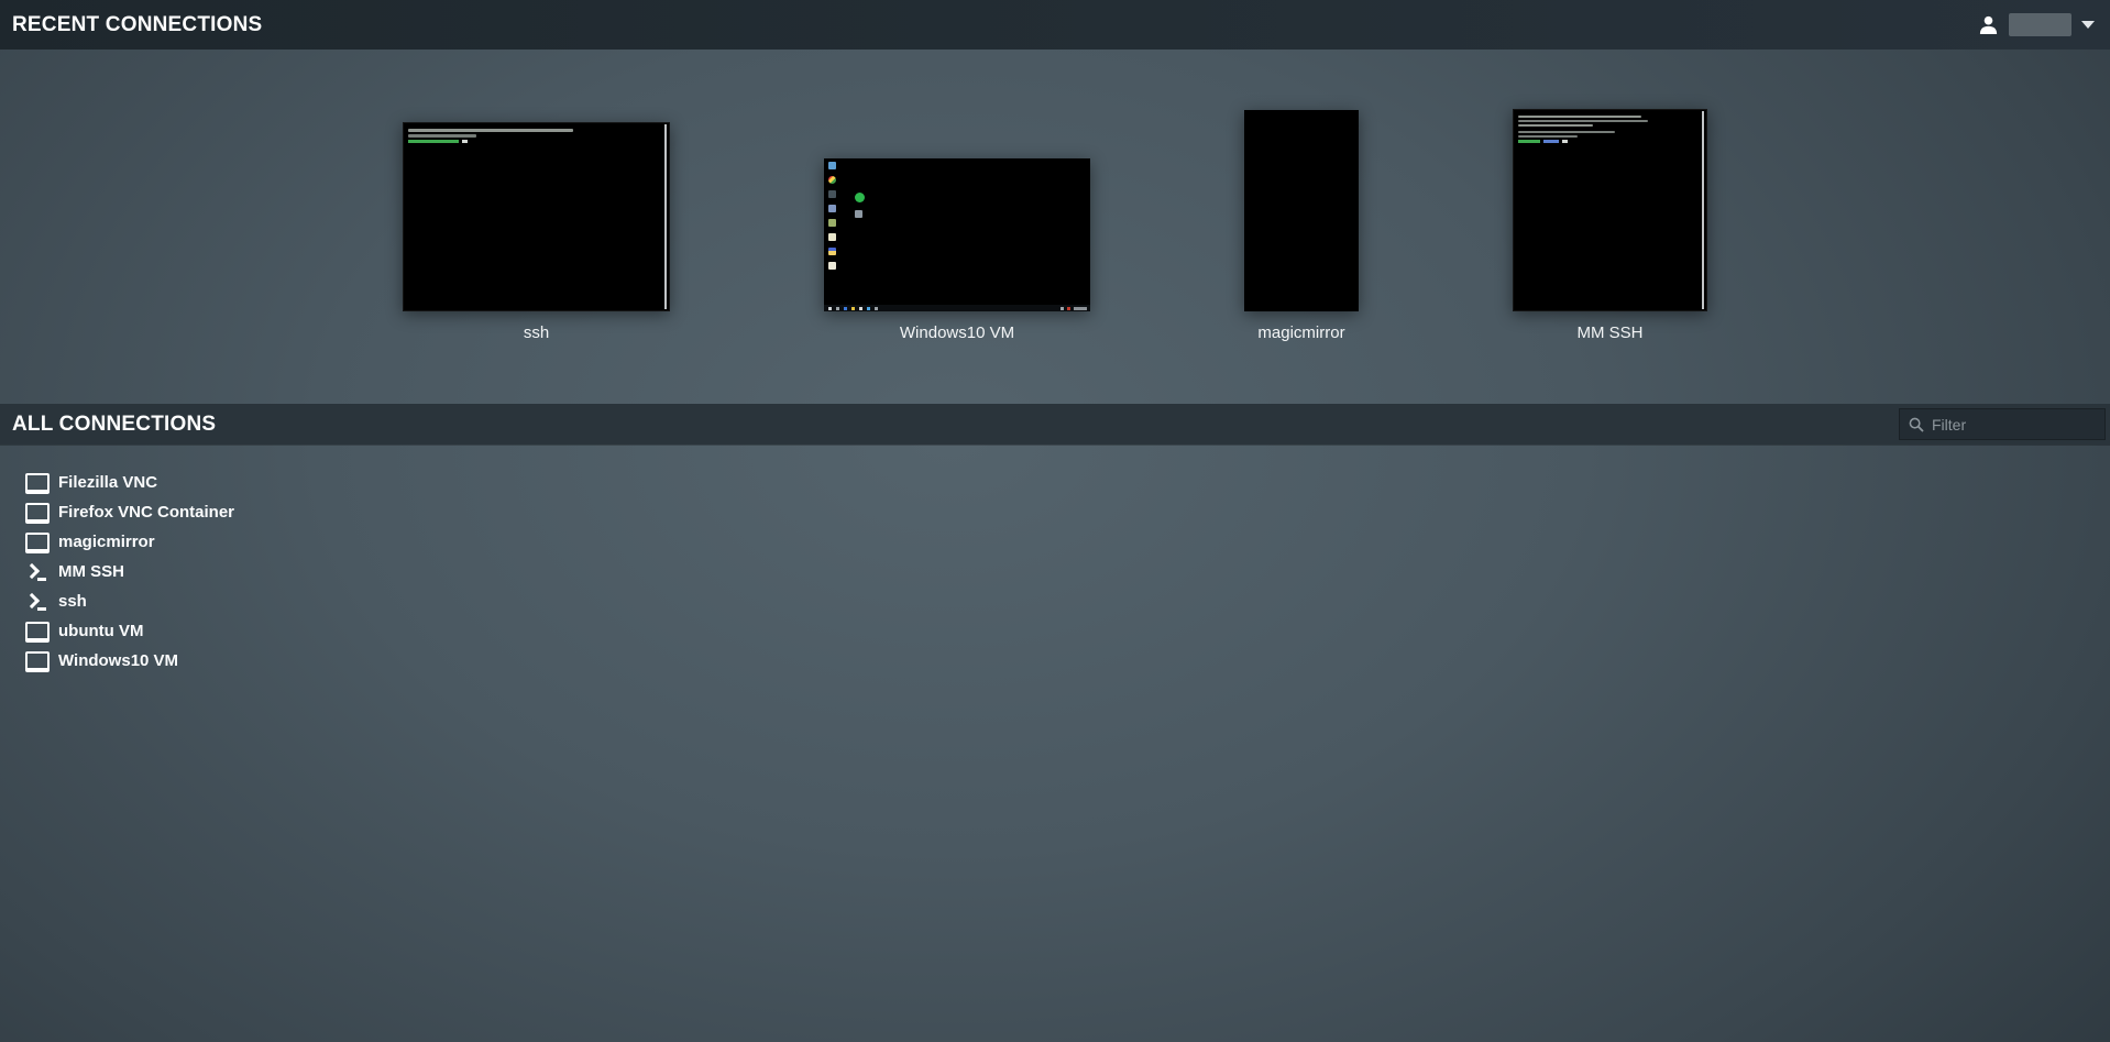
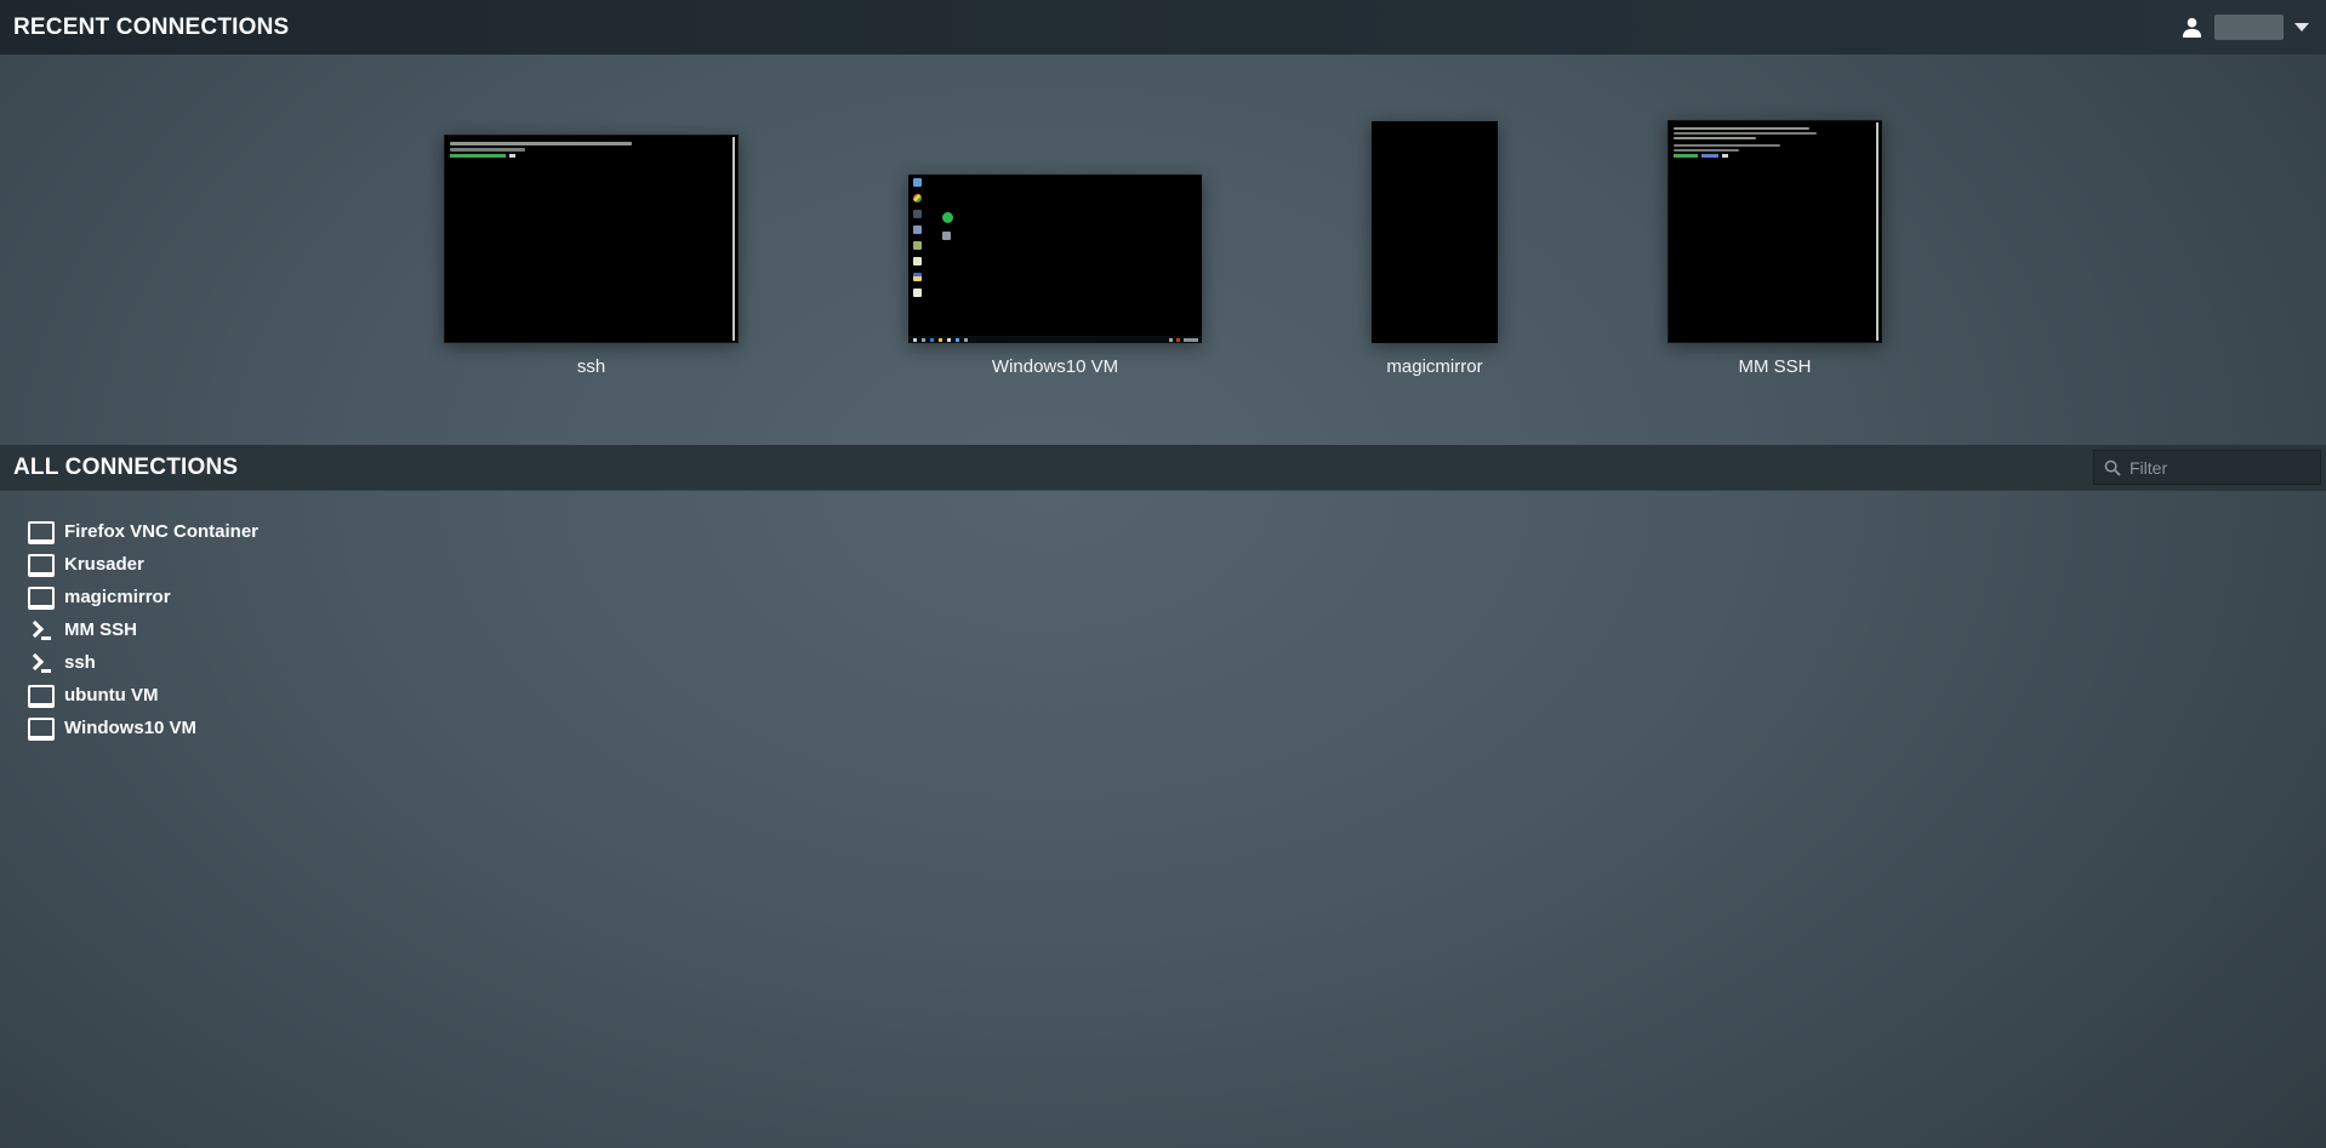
  RECENT CONNECTIONS
  ssh
  Windows10 VM
  magicmirror
  MM SSH
  ALL CONNECTIONS
  Filter
- Filezilla VNC
  Firefox VNC Container
+ Krusader
  magicmirror
  MM SSH
  ssh
  ubuntu VM
  Windows10 VM
